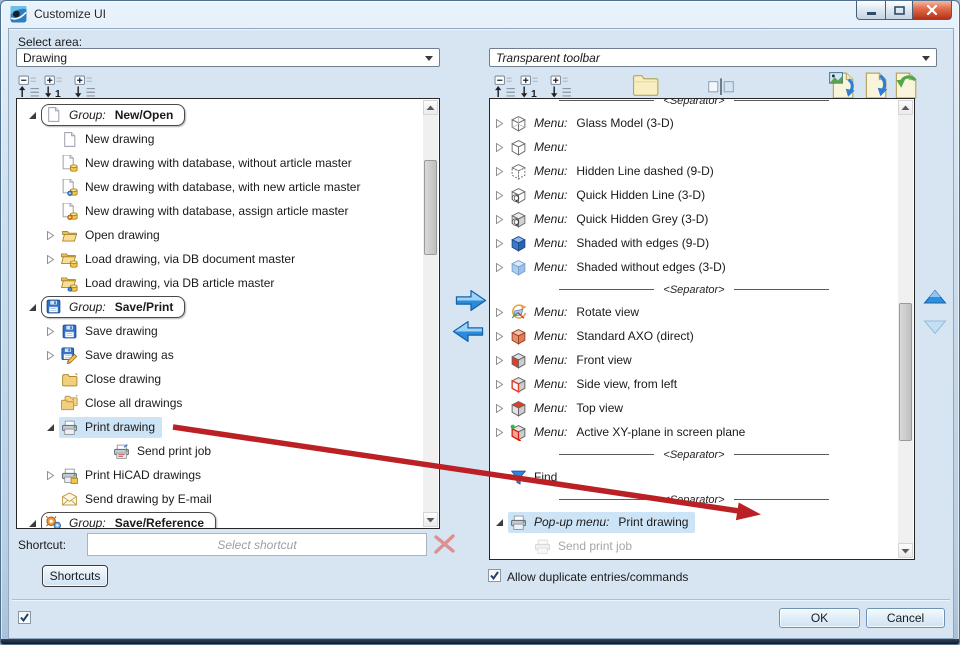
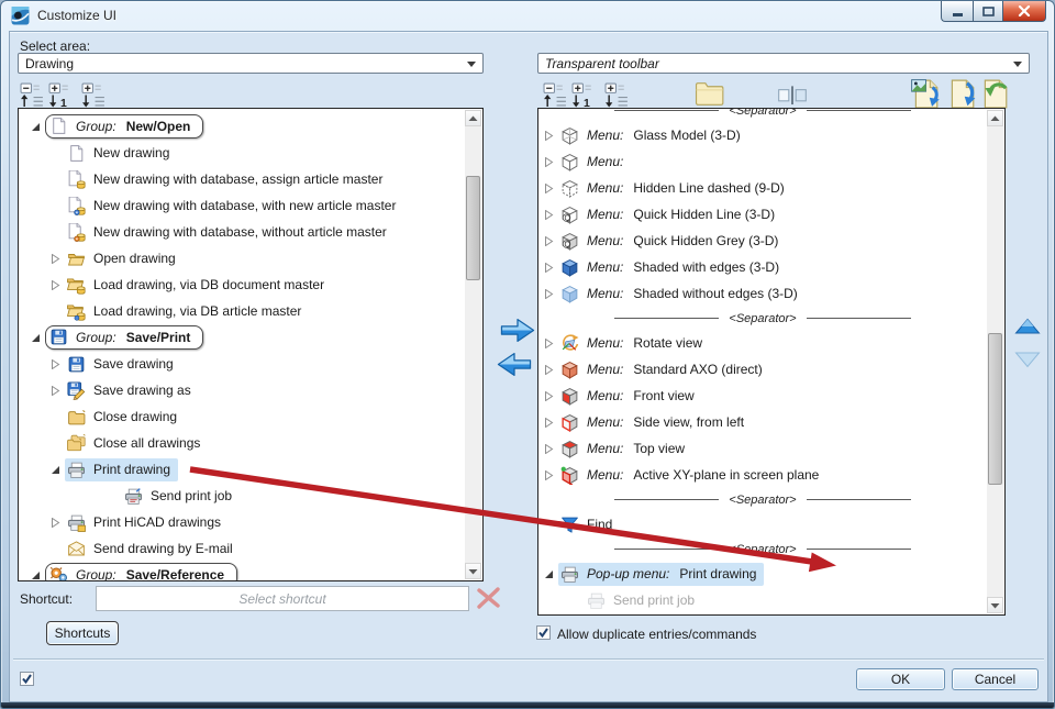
  Customize UI
  Select area:
  Drawing
  1
  Group:
  New/Open
  New drawing
- New drawing with database, without article master
+ New drawing with database, assign article master
  New drawing with database, with new article master
- New drawing with database, assign article master
+ New drawing with database, without article master
  Open drawing
  Load drawing, via DB document master
  Load drawing, via DB article master
  Group:
  Save/Print
  Save drawing
  Save drawing as
  Close drawing
  Close all drawings
  Print drawing
  Send print job
  Print HiCAD drawings
  Send drawing by E-mail
  Group:
  Save/Reference
  Transparent toolbar
  1
  <Separator>
  Menu:
  Glass Model (3-D)
  Menu:
  Menu:
  Hidden Line dashed (9-D)
  Q
  Menu:
  Quick Hidden Line (3-D)
  Q
  Menu:
  Quick Hidden Grey (3-D)
  Menu:
- Shaded with edges (9-D)
+ Shaded with edges (3-D)
  Menu:
  Shaded without edges (3-D)
  <Separator>
  Menu:
  Rotate view
  Menu:
  Standard AXO (direct)
  Menu:
  Front view
  Menu:
  Side view, from left
  Menu:
  Top view
  Menu:
  Active XY-plane in screen plane
  <Separator>
  Find
  parator>
  Pop-up menu:
  Print drawing
  Send print job
  Shortcut:
  Select shortcut
  Shortcuts
  Allow duplicate entries/commands
  OK
  Cancel
